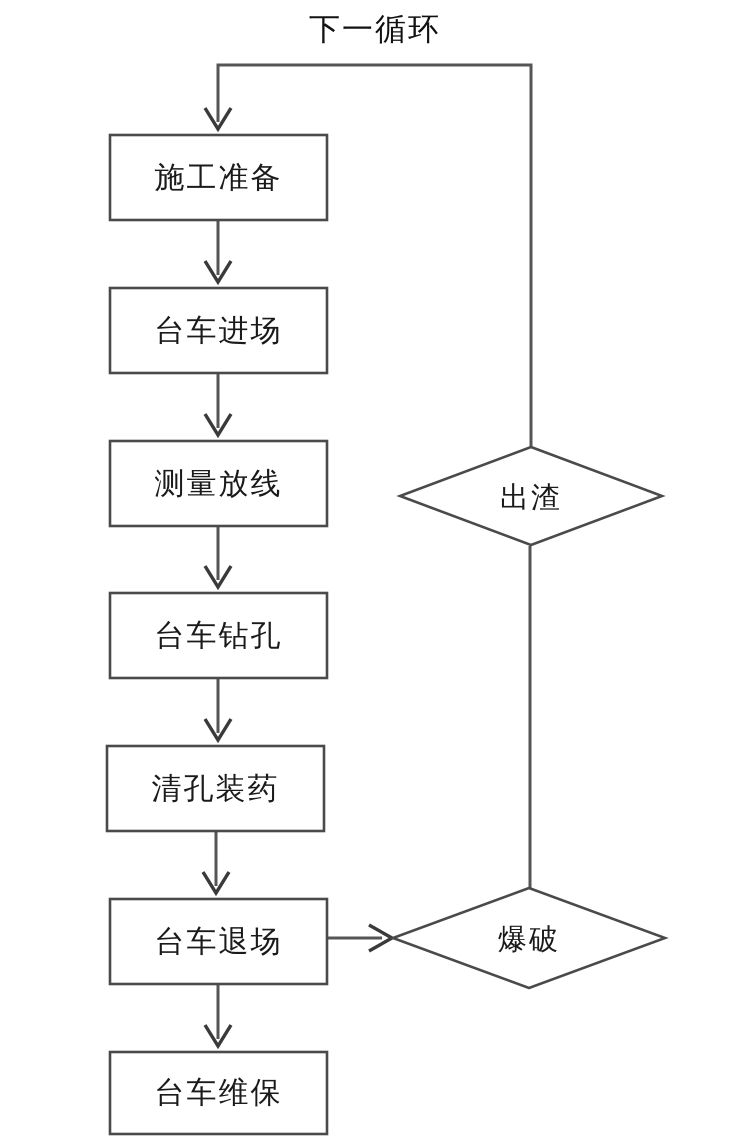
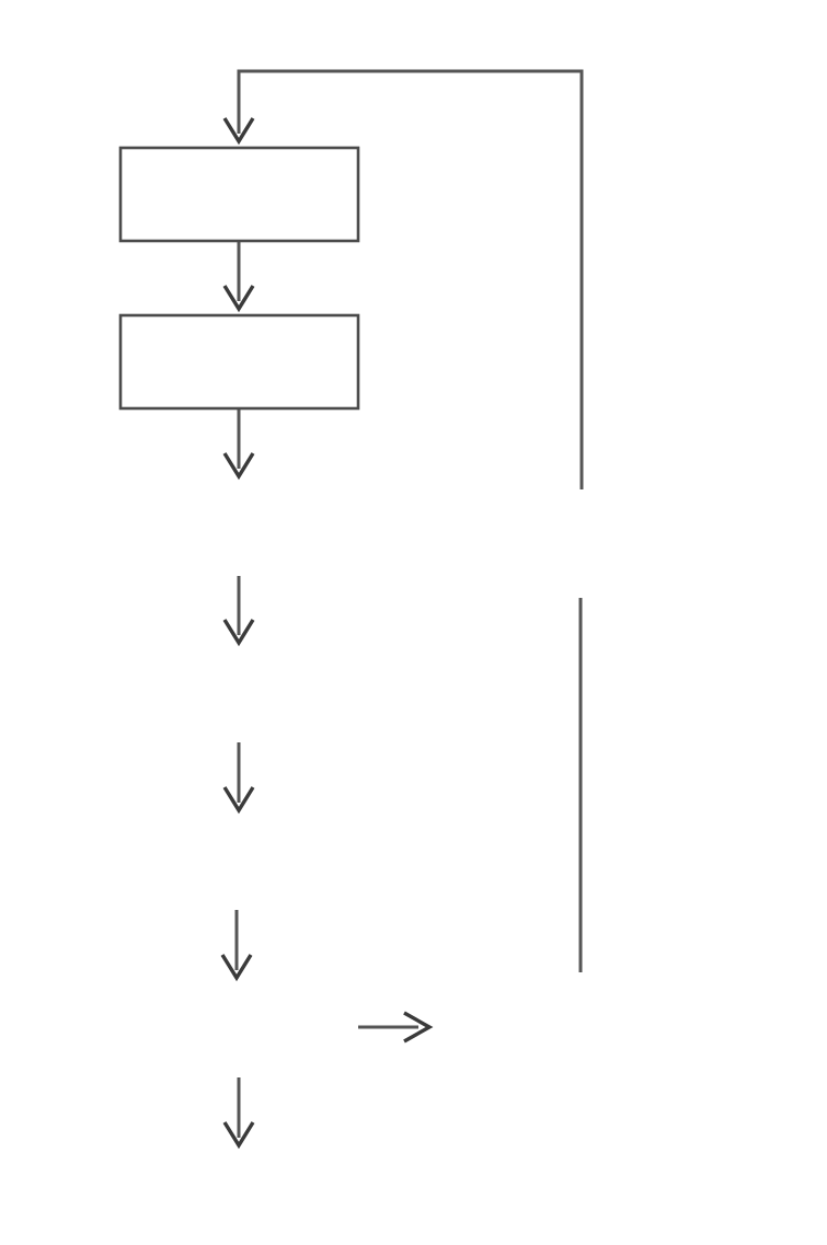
- 下一循环
- 施工准备
- 台车进场
- 测量放线
- 台车钻孔
- 清孔装药
- 台车退场
- 台车维保
- 出渣
- 爆破
